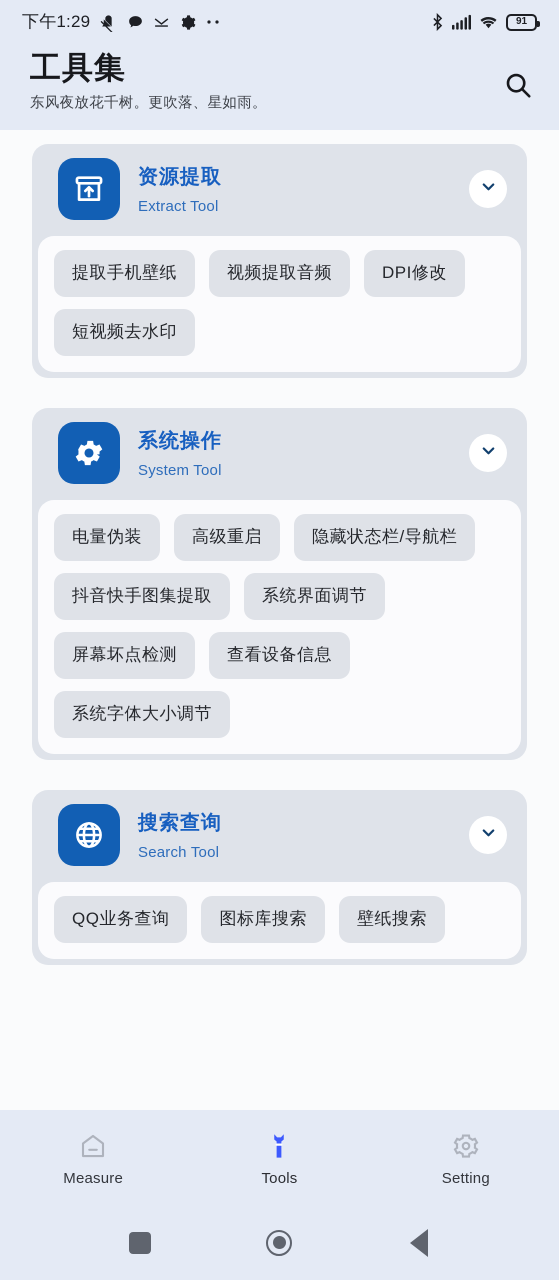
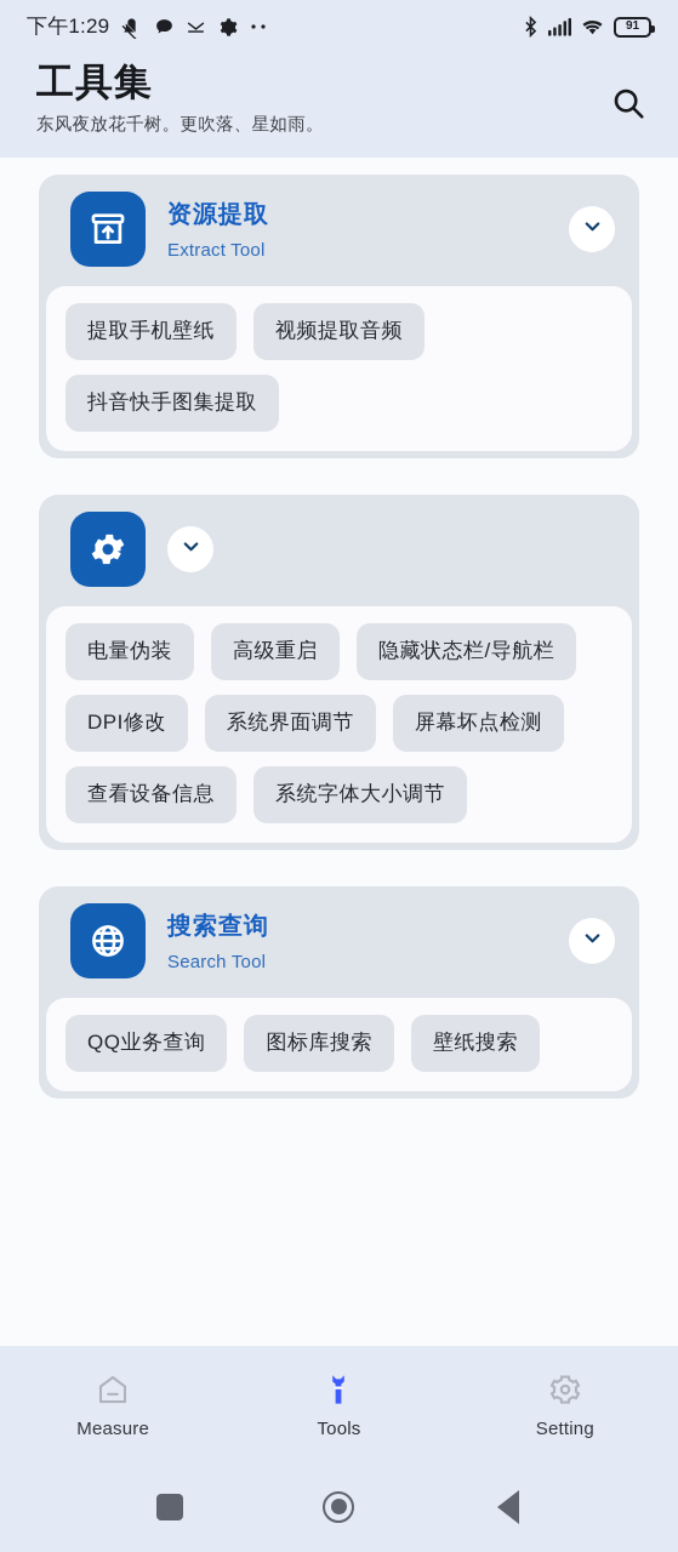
  下午1:29
  91
  工具集
  东风夜放花千树。更吹落、星如雨。
  资源提取
  Extract Tool
  提取手机壁纸
  视频提取音频
- DPI修改
+ 抖音快手图集提取
- 短视频去水印
- 系统操作
- System Tool
  电量伪装
  高级重启
  隐藏状态栏/导航栏
- 抖音快手图集提取
+ DPI修改
  系统界面调节
  屏幕坏点检测
  查看设备信息
  系统字体大小调节
  搜索查询
  Search Tool
  QQ业务查询
  图标库搜索
  壁纸搜索
  Measure
  Tools
  Setting
